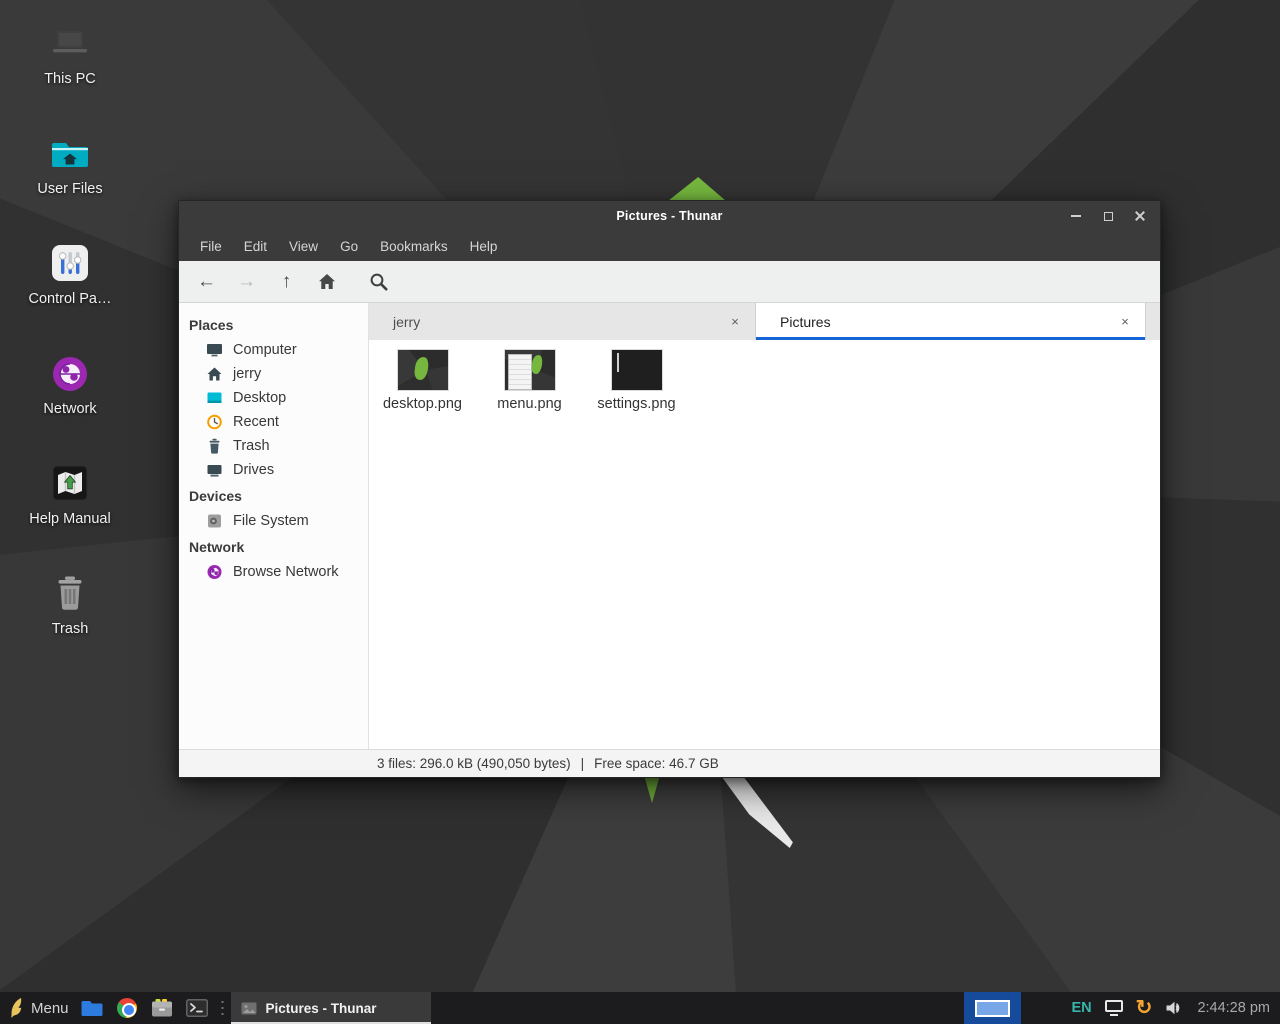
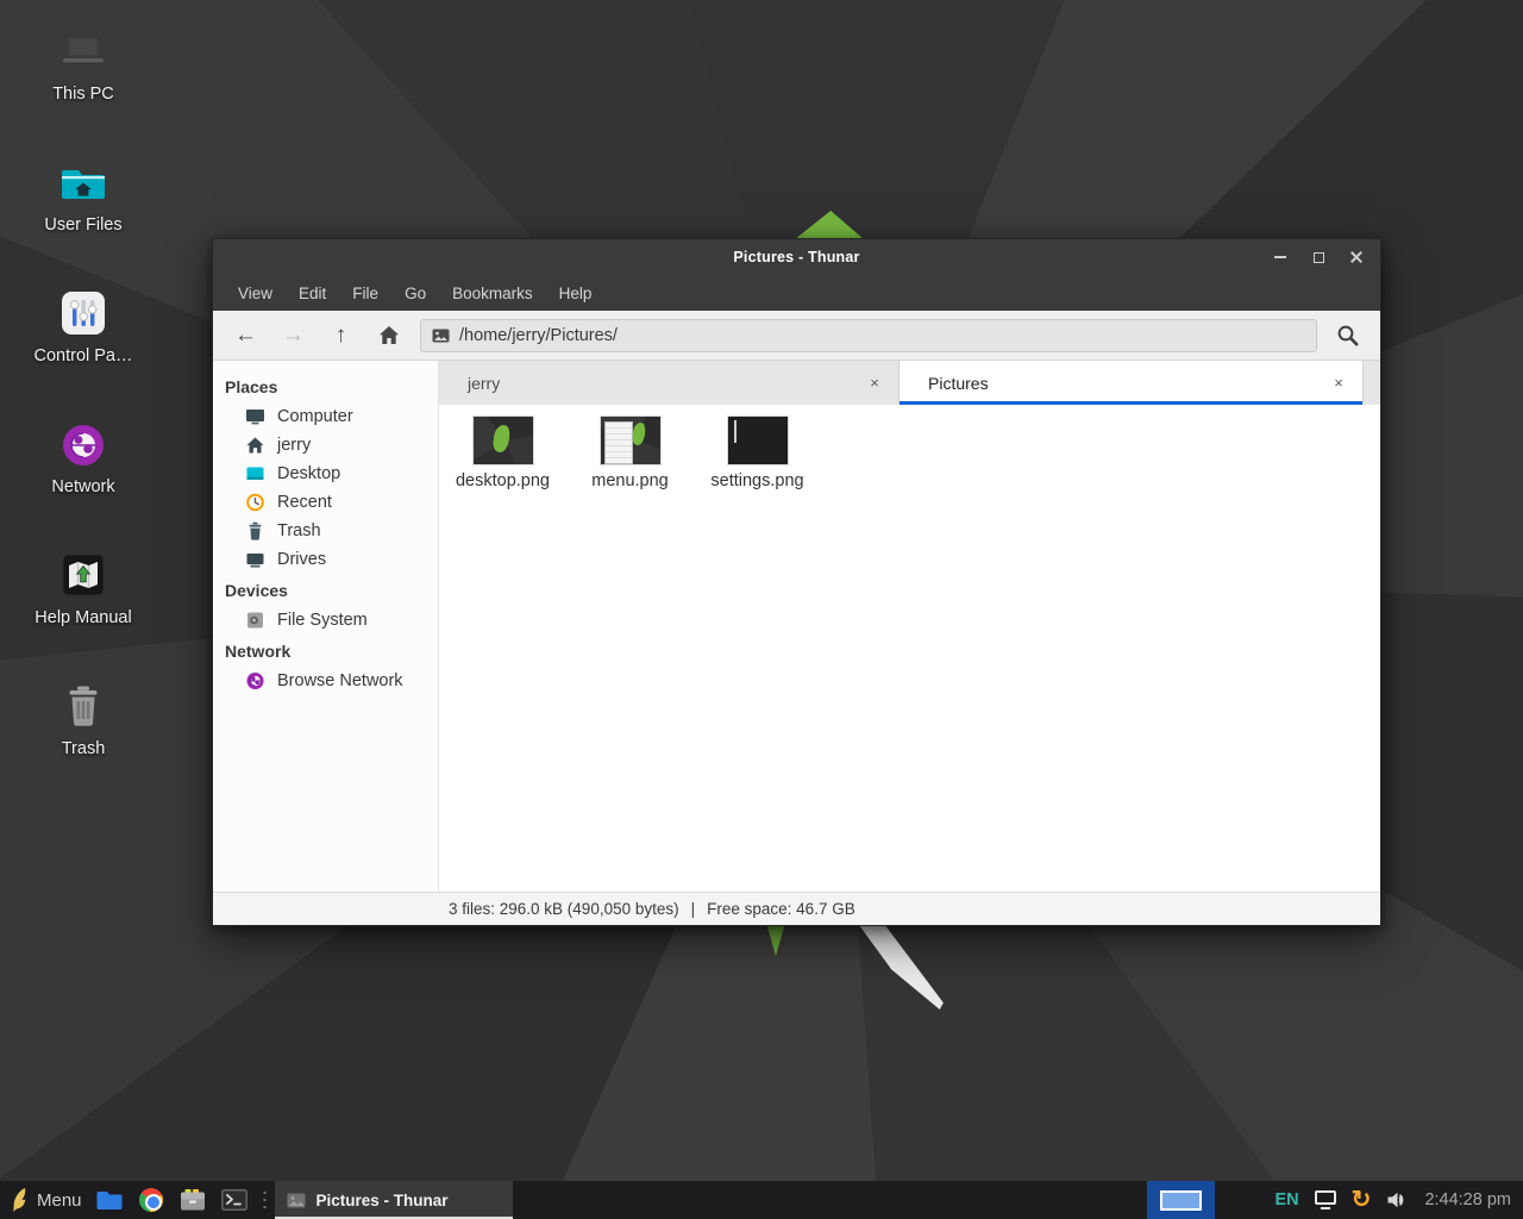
  This PC
  User Files
  Control Pa…
  Network
  Help Manual
  Trash
  Pictures - Thunar
- File
+ View
  Edit
- View
+ File
  Go
  Bookmarks
  Help
+ /home/jerry/Pictures/
  Places
  Computer
  jerry
  Desktop
  Recent
  Trash
  Drives
  Devices
  File System
  Network
  Browse Network
  jerry
  Pictures
  desktop.png
  menu.png
  settings.png
  3 files: 296.0 kB (490,050 bytes)
  |
  Free space: 46.7 GB
  Menu
  Pictures - Thunar
  EN
  2:44:28 pm
